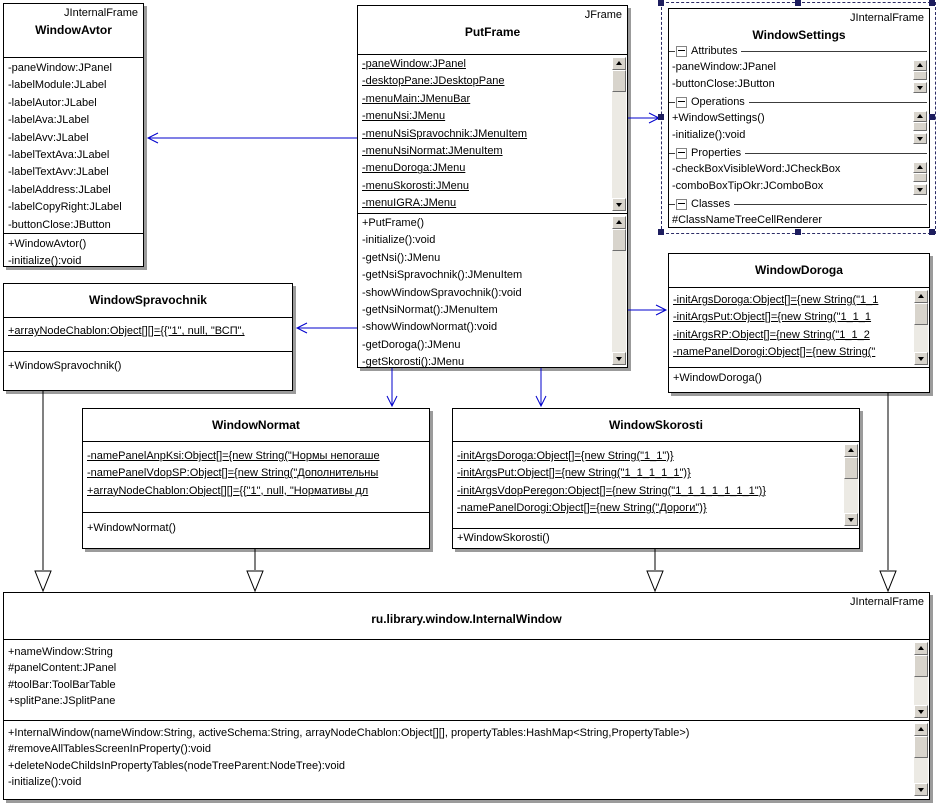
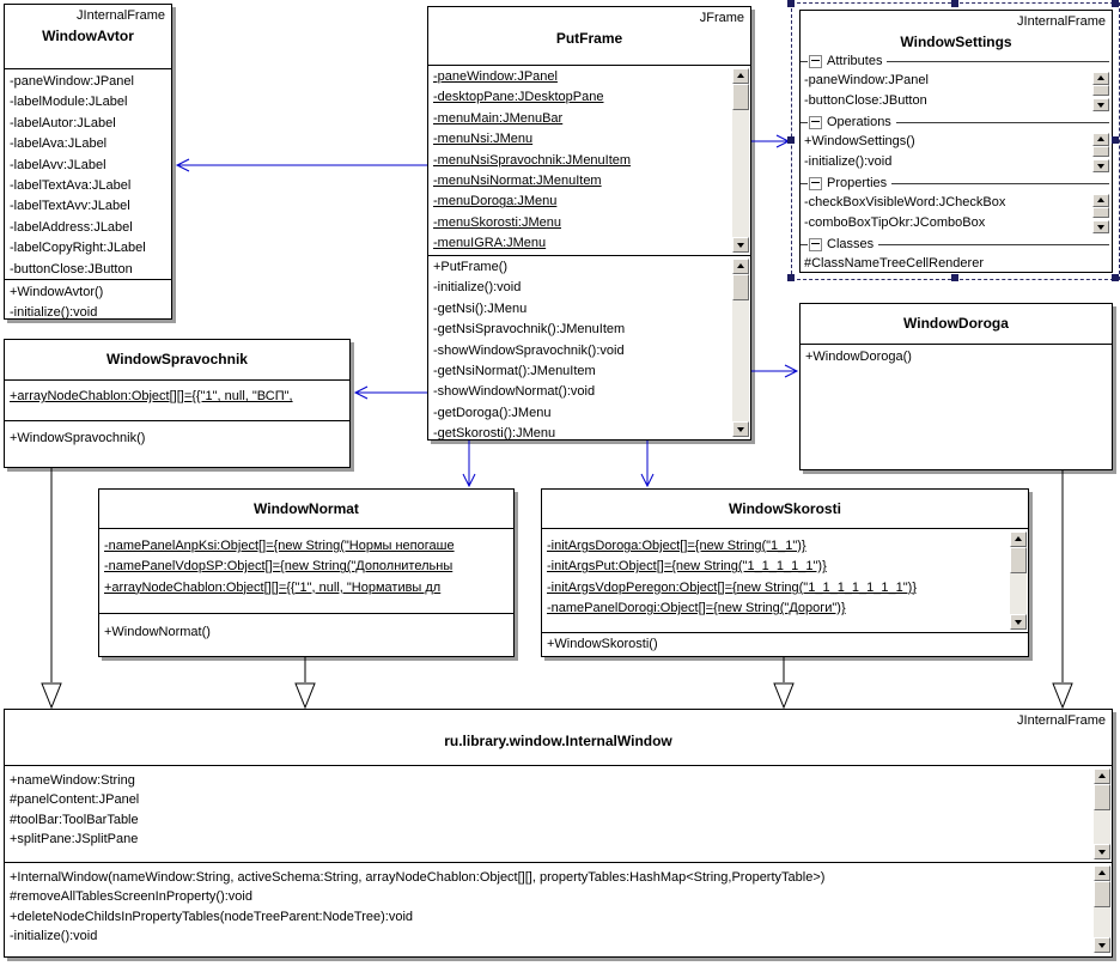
  JInternalFrame
  WindowAvtor
  -paneWindow:JPanel
  -labelModule:JLabel
  -labelAutor:JLabel
  -labelAva:JLabel
  -labelAvv:JLabel
  -labelTextAva:JLabel
  -labelTextAvv:JLabel
  -labelAddress:JLabel
  -labelCopyRight:JLabel
  -buttonClose:JButton
  +WindowAvtor()
  -initialize():void
  JFrame
  PutFrame
  -paneWindow:JPanel
  -desktopPane:JDesktopPane
  -menuMain:JMenuBar
  -menuNsi:JMenu
  -menuNsiSpravochnik:JMenuItem
  -menuNsiNormat:JMenuItem
  -menuDoroga:JMenu
  -menuSkorosti:JMenu
  -menuIGRA:JMenu
  +PutFrame()
  -initialize():void
  -getNsi():JMenu
  -getNsiSpravochnik():JMenuItem
  -showWindowSpravochnik():void
  -getNsiNormat():JMenuItem
  -showWindowNormat():void
  -getDoroga():JMenu
  -getSkorosti():JMenu
  JInternalFrame
  WindowSettings
  Attributes
  -paneWindow:JPanel
  -buttonClose:JButton
  Operations
  +WindowSettings()
  -initialize():void
  Properties
  -checkBoxVisibleWord:JCheckBox
  -comboBoxTipOkr:JComboBox
  Classes
  #ClassNameTreeCellRenderer
  WindowSpravochnik
  +arrayNodeChablon:Object[][]={{"1", null, "ВСП",
  +WindowSpravochnik()
  WindowDoroga
- -initArgsDoroga:Object[]={new String("1_1
- -initArgsPut:Object[]={new String("1_1_1
- -initArgsRP:Object[]={new String("1_1_2
- -namePanelDorogi:Object[]={new String("
  +WindowDoroga()
  WindowNormat
  -namePanelAnpKsi:Object[]={new String("Нормы непогаше
  -namePanelVdopSP:Object[]={new String("Дополнительны
  +arrayNodeChablon:Object[][]={{"1", null, "Нормативы дл
  +WindowNormat()
  WindowSkorosti
  -initArgsDoroga:Object[]={new String("1_1")}
  -initArgsPut:Object[]={new String("1_1_1_1_1")}
  -initArgsVdopPeregon:Object[]={new String("1_1_1_1_1_1_1")}
  -namePanelDorogi:Object[]={new String("Дороги")}
  +WindowSkorosti()
  JInternalFrame
  ru.library.window.InternalWindow
  +nameWindow:String
  #panelContent:JPanel
  #toolBar:ToolBarTable
  +splitPane:JSplitPane
  +InternalWindow(nameWindow:String, activeSchema:String, arrayNodeChablon:Object[][], propertyTables:HashMap<String,PropertyTable>)
  #removeAllTablesScreenInProperty():void
  +deleteNodeChildsInPropertyTables(nodeTreeParent:NodeTree):void
  -initialize():void
